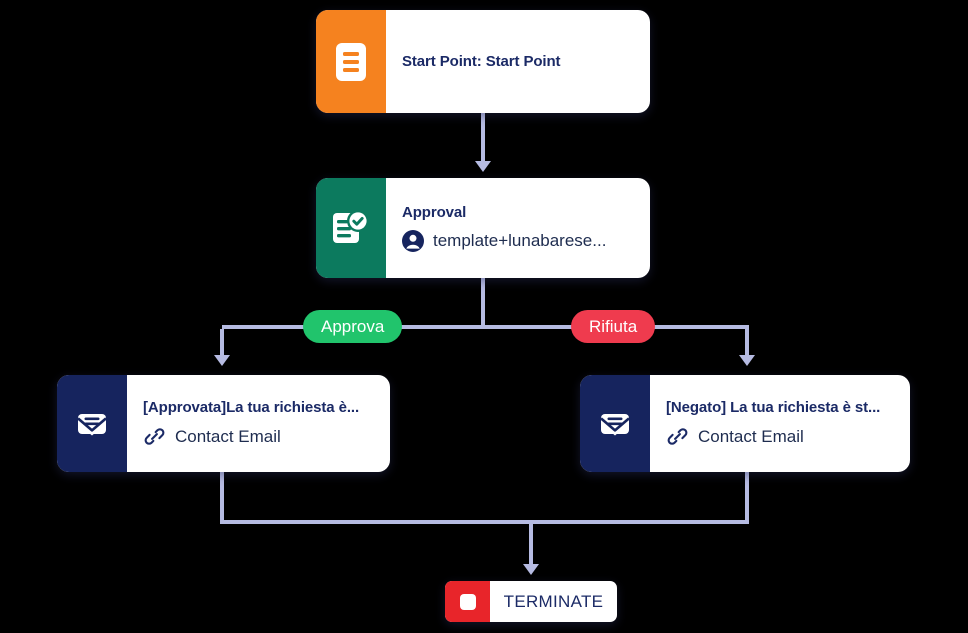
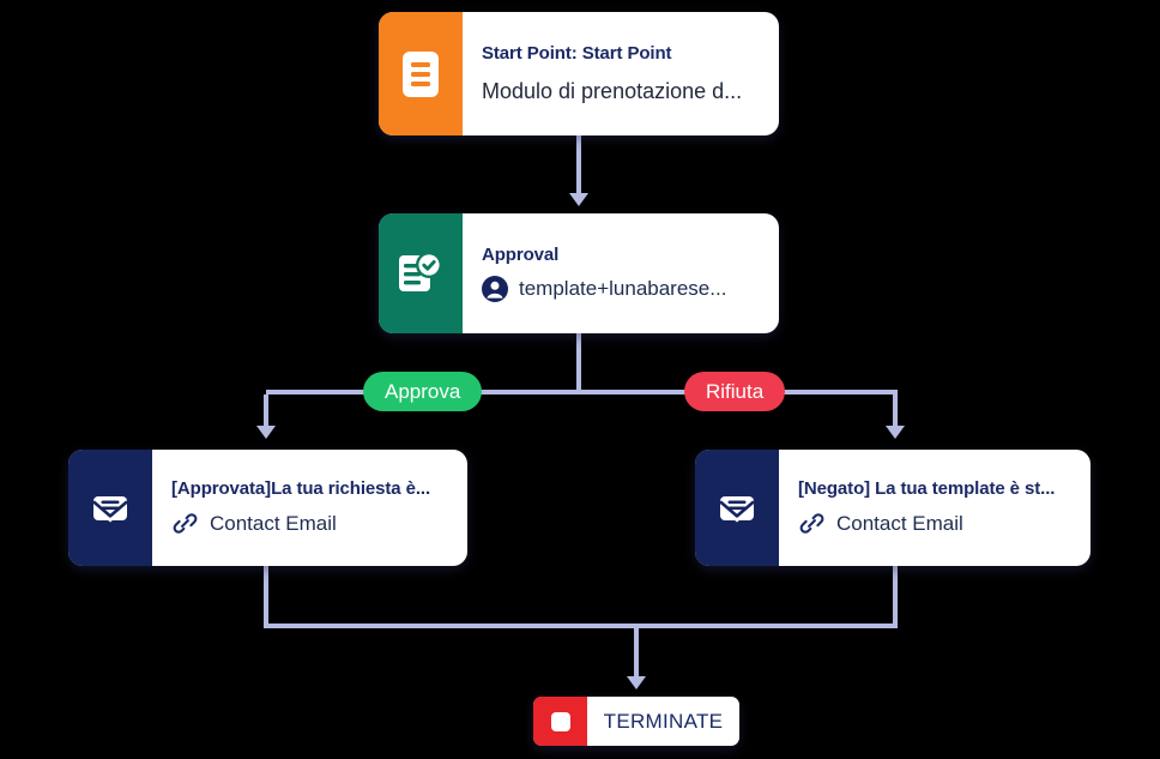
  Start Point: Start Point
+ Modulo di prenotazione d...
  Approval
  template+lunabarese...
  Approva
  Rifiuta
  [Approvata]La tua richiesta è...
  Contact Email
- [Negato] La tua richiesta è st...
+ [Negato] La tua template è st...
  Contact Email
  TERMINATE
